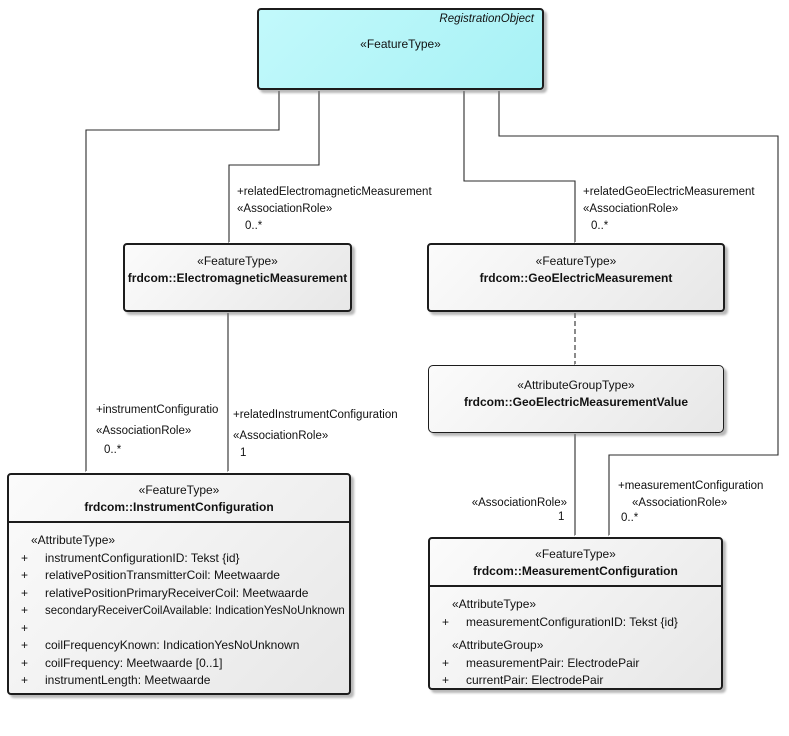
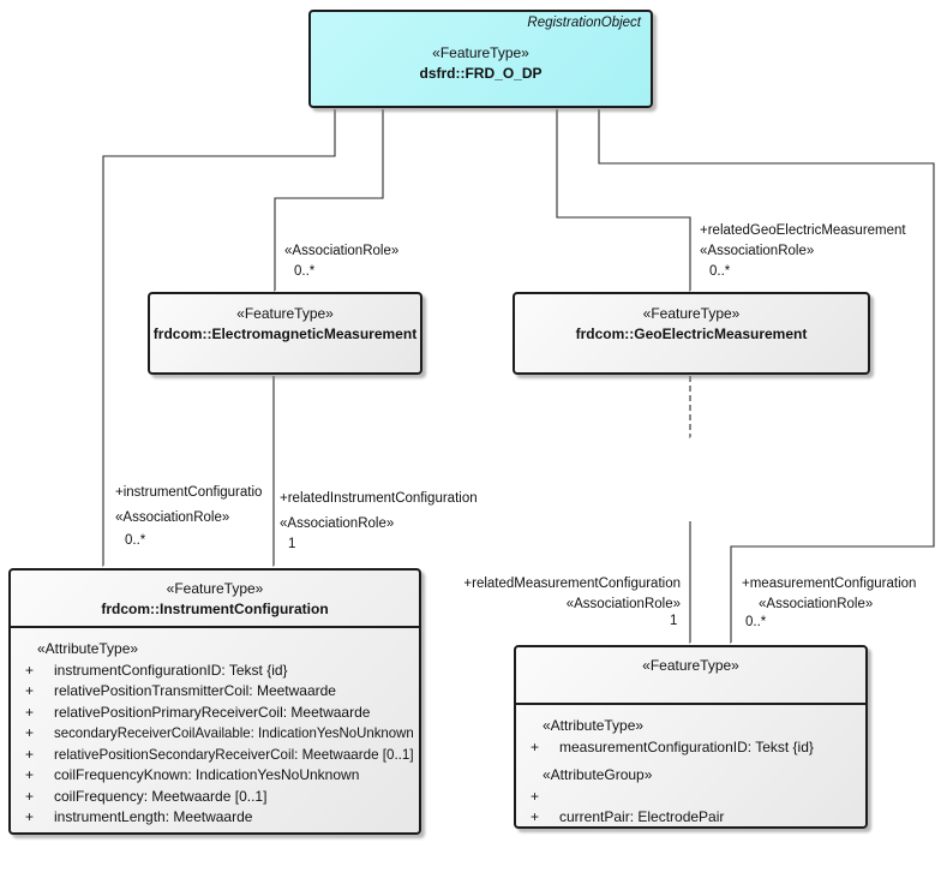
  RegistrationObject
  «FeatureType»
+ dsfrd::FRD_O_DP
  «FeatureType»
  frdcom::ElectromagneticMeasurement
  «FeatureType»
  frdcom::GeoElectricMeasurement
- «AttributeGroupType»
- frdcom::GeoElectricMeasurementValue
  «FeatureType»
  frdcom::InstrumentConfiguration
  «AttributeType»
  +
  instrumentConfigurationID: Tekst {id}
  +
  relativePositionTransmitterCoil: Meetwaarde
  +
  relativePositionPrimaryReceiverCoil: Meetwaarde
  +
  secondaryReceiverCoilAvailable: IndicationYesNoUnknown
  +
+ relativePositionSecondaryReceiverCoil: Meetwaarde [0..1]
  +
  coilFrequencyKnown: IndicationYesNoUnknown
  +
  coilFrequency: Meetwaarde [0..1]
  +
  instrumentLength: Meetwaarde
  «FeatureType»
- frdcom::MeasurementConfiguration
  «AttributeType»
  +
  measurementConfigurationID: Tekst {id}
  «AttributeGroup»
  +
- measurementPair: ElectrodePair
  +
  currentPair: ElectrodePair
- +relatedElectromagneticMeasurement
  «AssociationRole»
  0..*
  +relatedGeoElectricMeasurement
  «AssociationRole»
  0..*
  +instrumentConfiguratio
  «AssociationRole»
  0..*
  +relatedInstrumentConfiguration
  «AssociationRole»
  1
+ +relatedMeasurementConfiguration
  «AssociationRole»
  1
  +measurementConfiguration
  «AssociationRole»
  0..*
